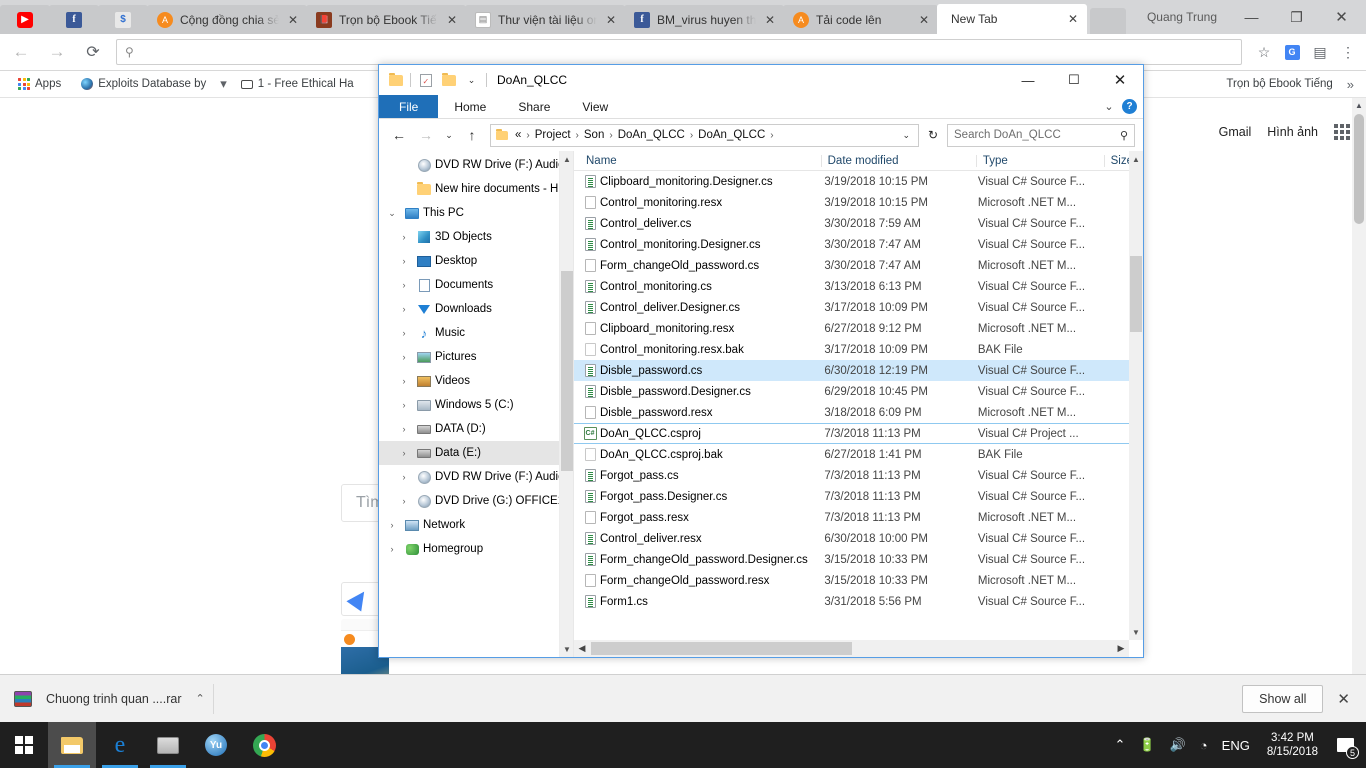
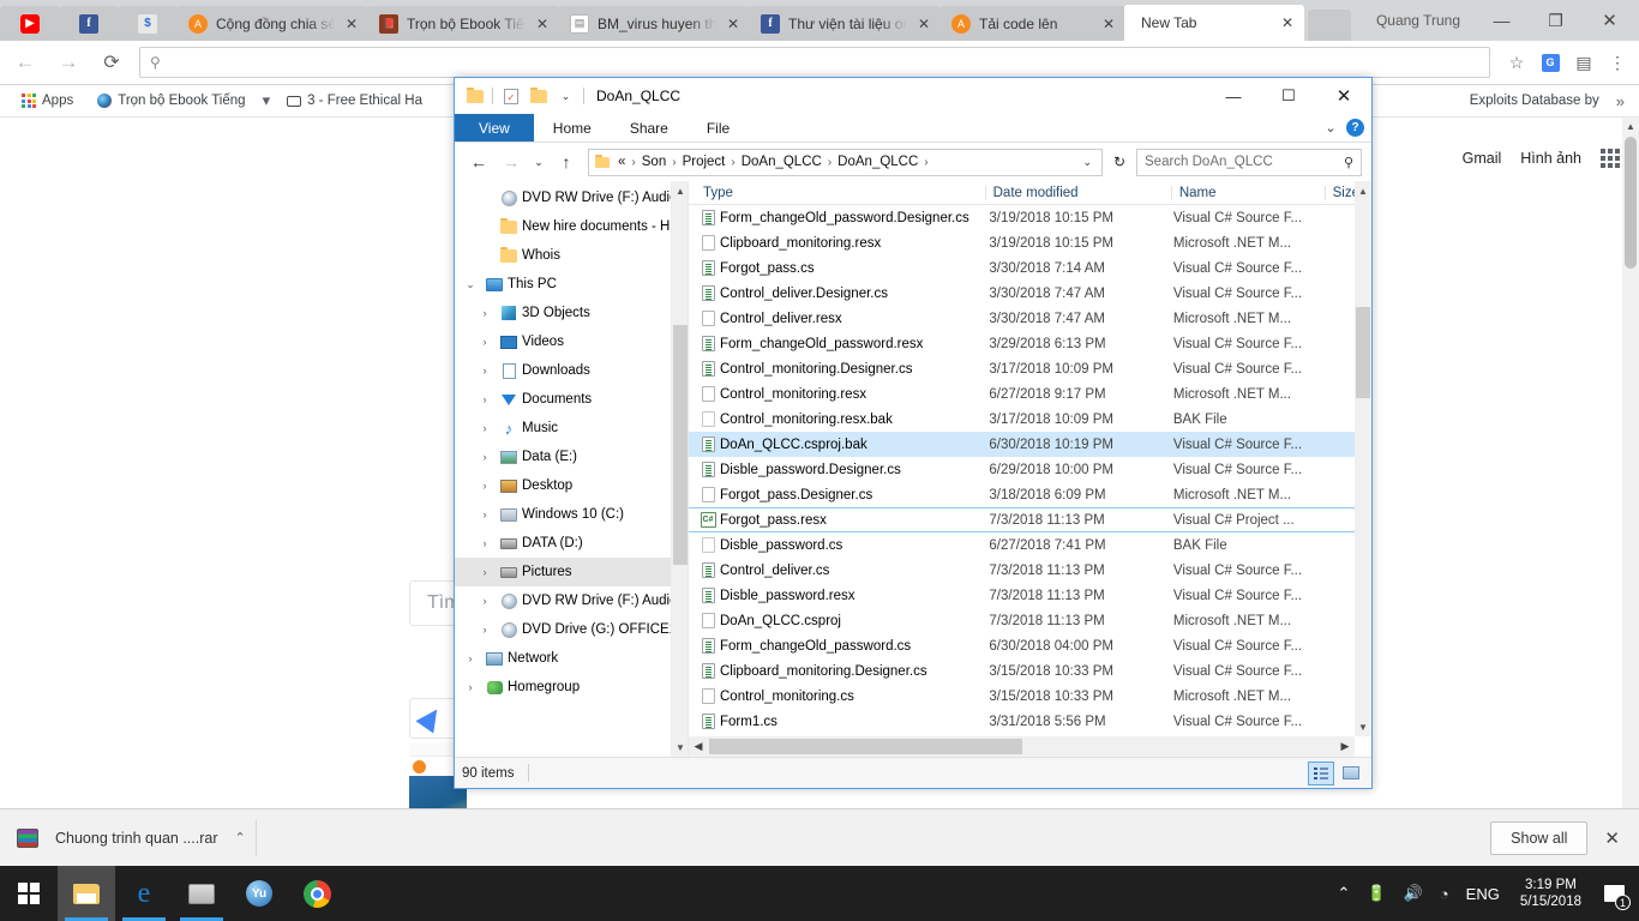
  ▶
  f
  $
  A
  Cộng đồng chia sẻ
  ✕
  📕
  Trọn bộ Ebook Tiế
  ✕
  ▤
- Thư viện tài liệu on
+ BM_virus huyen th
  ✕
  f
- BM_virus huyen th
+ Thư viện tài liệu on
  ✕
  A
  Tải code lên
  ✕
  New Tab
  ✕
  Quang Trung
  —
  ❐
  ✕
  ←
  →
  ⟳
  ⚲
  ☆
  G
  ▤
  ⋮
  Apps
- Exploits Database by
+ Trọn bộ Ebook Tiếng
  ▾
- 1 - Free Ethical Ha
+ 3 - Free Ethical Ha
- Trọn bộ Ebook Tiếng
+ Exploits Database by
  »
  Gmail
  Hình ảnh
  Tìm
  ▲
  Chuong trinh quan ....rar
  ⌃
  Show all
  ✕
  ✓
  ⌄
  DoAn_QLCC
  —
  ☐
  ✕
- File
+ View
  Home
  Share
- View
+ File
  ⌄
  ?
  ←
  →
  ⌄
  ↑
  «
  ›
- Project
+ Son
  ›
- Son
+ Project
  ›
  DoAn_QLCC
  ›
  DoAn_QLCC
  ›
  ⌄
  ↻
  Search DoAn_QLCC
  ⚲
  DVD RW Drive (F:) Audi
  New hire documents - H
+ Whois
  ⌄
  This PC
  ›
  3D Objects
  ›
- Desktop
+ Videos
  ›
- Documents
+ Downloads
  ›
- Downloads
+ Documents
  ›
  ♪
  Music
  ›
- Pictures
+ Data (E:)
  ›
- Videos
+ Desktop
  ›
- Windows 5 (C:)
+ Windows 10 (C:)
  ›
  DATA (D:)
  ›
- Data (E:)
+ Pictures
  ›
  DVD RW Drive (F:) Audi
  ›
  DVD Drive (G:) OFFICE
  ›
  Network
  ›
  Homegroup
  ▲
  ▼
- Name
+ Type
  Date modified
- Type
+ Name
  Siz
- Clipboard_monitoring.Designer.cs
+ Form_changeOld_password.Designer.cs
  3/19/2018 10:15 PM
  Visual C# Source F...
- Control_monitoring.resx
+ Clipboard_monitoring.resx
  3/19/2018 10:15 PM
  Microsoft .NET M...
- Control_deliver.cs
+ Forgot_pass.cs
- 3/30/2018 7:59 AM
+ 3/30/2018 7:14 AM
  Visual C# Source F...
- Control_monitoring.Designer.cs
+ Control_deliver.Designer.cs
  3/30/2018 7:47 AM
  Visual C# Source F...
- Form_changeOld_password.cs
+ Control_deliver.resx
  3/30/2018 7:47 AM
  Microsoft .NET M...
- Control_monitoring.cs
+ Form_changeOld_password.resx
- 3/13/2018 6:13 PM
+ 3/29/2018 6:13 PM
  Visual C# Source F...
- Control_deliver.Designer.cs
+ Control_monitoring.Designer.cs
  3/17/2018 10:09 PM
  Visual C# Source F...
- Clipboard_monitoring.resx
+ Control_monitoring.resx
- 6/27/2018 9:12 PM
+ 6/27/2018 9:17 PM
  Microsoft .NET M...
  Control_monitoring.resx.bak
  3/17/2018 10:09 PM
  BAK File
- Disble_password.cs
+ DoAn_QLCC.csproj.bak
- 6/30/2018 12:19 PM
+ 6/30/2018 10:19 PM
  Visual C# Source F...
  Disble_password.Designer.cs
- 6/29/2018 10:45 PM
+ 6/29/2018 10:00 PM
  Visual C# Source F...
- Disble_password.resx
+ Forgot_pass.Designer.cs
  3/18/2018 6:09 PM
  Microsoft .NET M...
- DoAn_QLCC.csproj
+ Forgot_pass.resx
  7/3/2018 11:13 PM
  Visual C# Project ...
- DoAn_QLCC.csproj.bak
+ Disble_password.cs
- 6/27/2018 1:41 PM
+ 6/27/2018 7:41 PM
  BAK File
- Forgot_pass.cs
+ Control_deliver.cs
  7/3/2018 11:13 PM
  Visual C# Source F...
- Forgot_pass.Designer.cs
+ Disble_password.resx
  7/3/2018 11:13 PM
  Visual C# Source F...
- Forgot_pass.resx
+ DoAn_QLCC.csproj
  7/3/2018 11:13 PM
  Microsoft .NET M...
- Control_deliver.resx
+ Form_changeOld_password.cs
- 6/30/2018 10:00 PM
+ 6/30/2018 04:00 PM
  Visual C# Source F...
- Form_changeOld_password.Designer.cs
+ Clipboard_monitoring.Designer.cs
  3/15/2018 10:33 PM
  Visual C# Source F...
- Form_changeOld_password.resx
+ Control_monitoring.cs
  3/15/2018 10:33 PM
  Microsoft .NET M...
  Form1.cs
  3/31/2018 5:56 PM
  Visual C# Source F...
  ▲
  ▼
  ◀
  ▶
+ 90 items
  e
  Yu
  ⌃
  🔋
  🔊
  ◔
  ENG
- 3:42 PM
+ 3:19 PM
- 8/15/2018
+ 5/15/2018
- 5
+ 1
